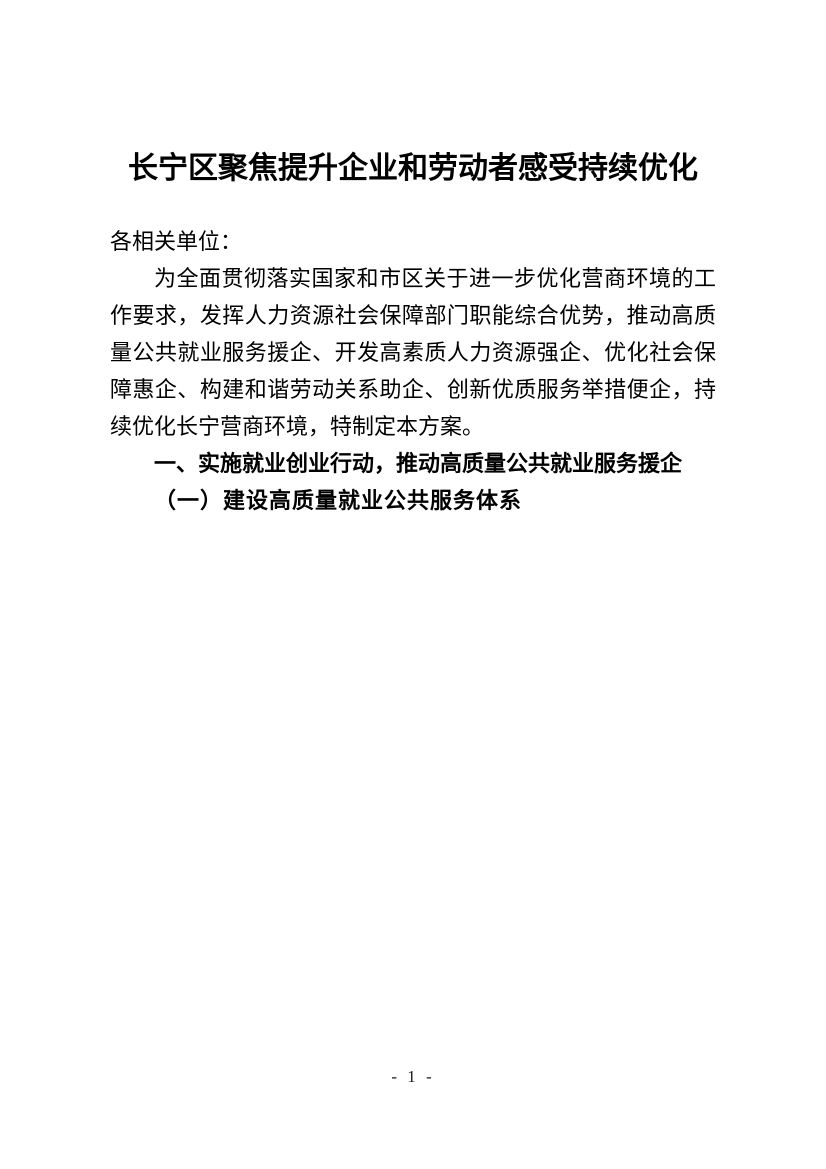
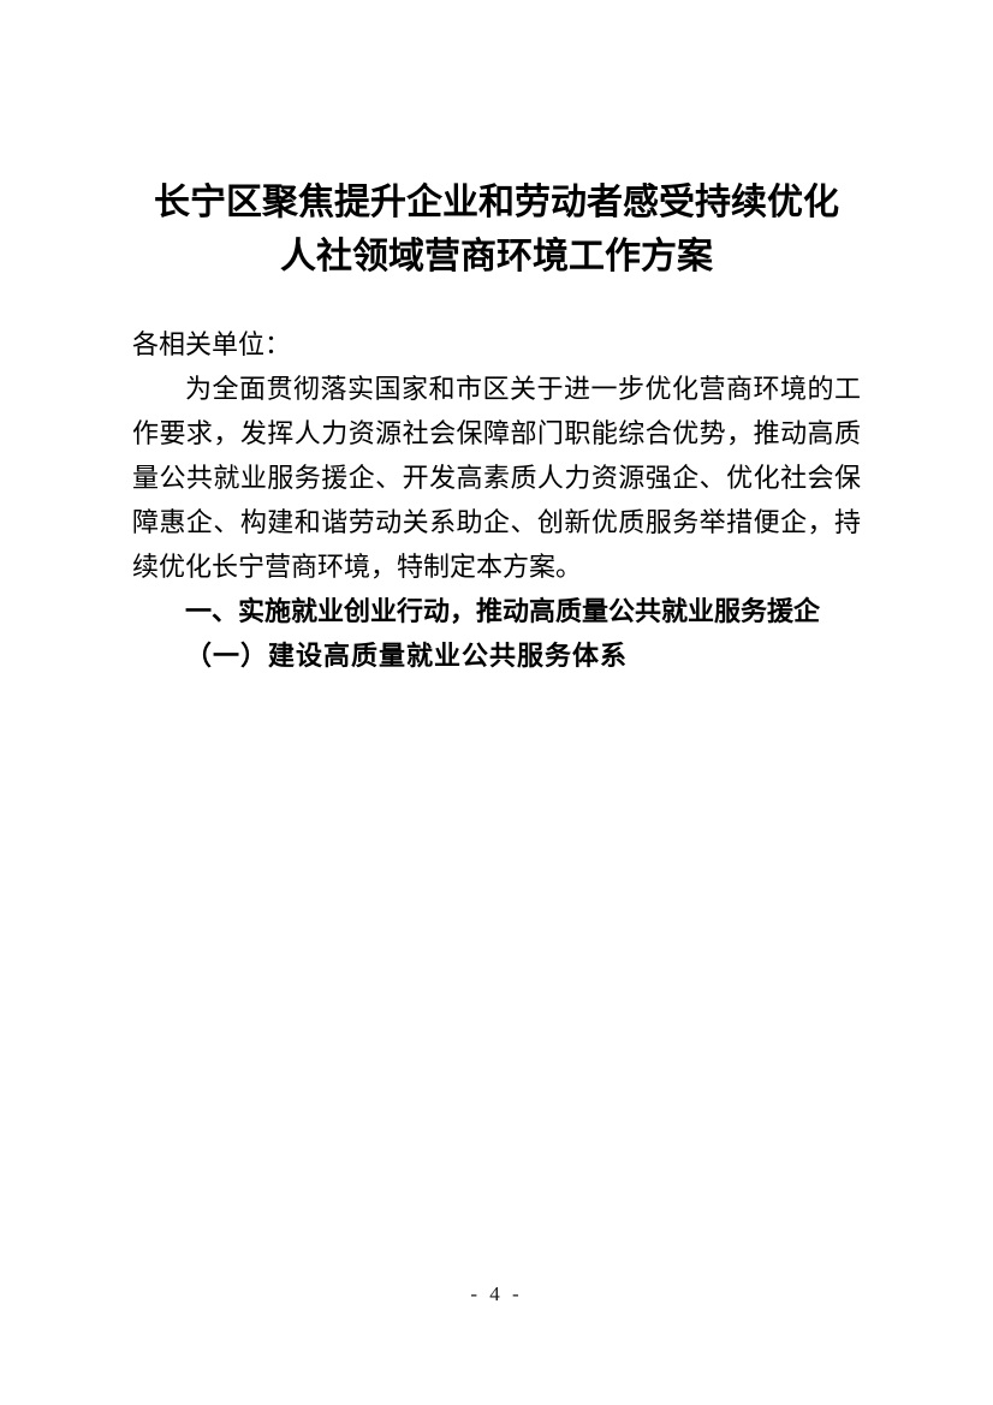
  长宁区聚焦提升企业和劳动者感受持续优化
+ 人社领域营商环境工作方案
  各相关单位：
  为全面贯彻落实国家和市区关于进一步优化营商环境的工作要求，发挥人力资源社会保障部门职能综合优势，推动高质量公共就业服务援企、开发高素质人力资源强企、优化社会保障惠企、构建和谐劳动关系助企、创新优质服务举措便企，持续优化长宁营商环境，特制定本方案。
  一、实施就业创业行动，推动高质量公共就业服务援企
  （一）建设高质量就业公共服务体系
- - 1 -
+ - 4 -
